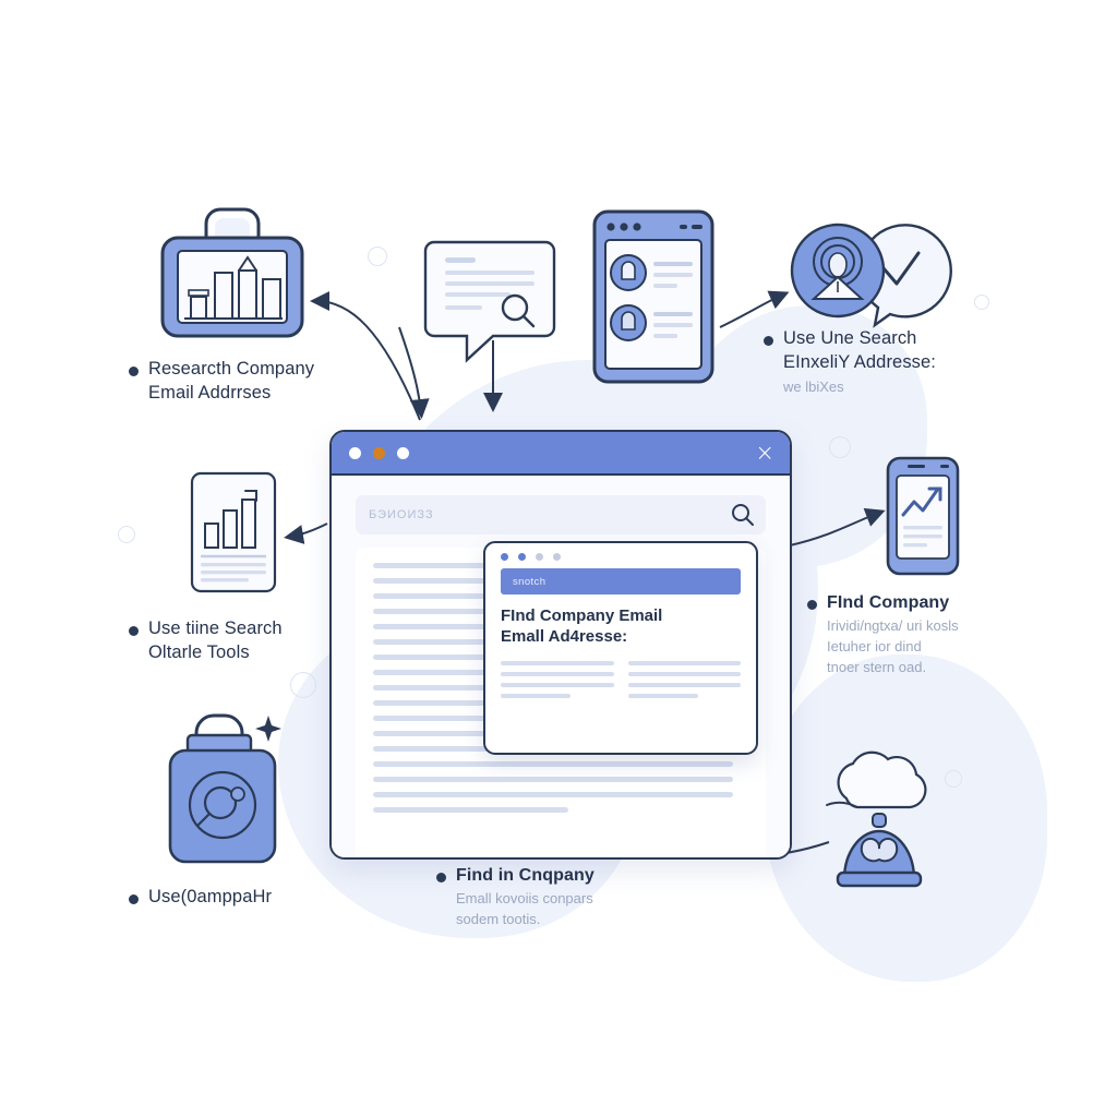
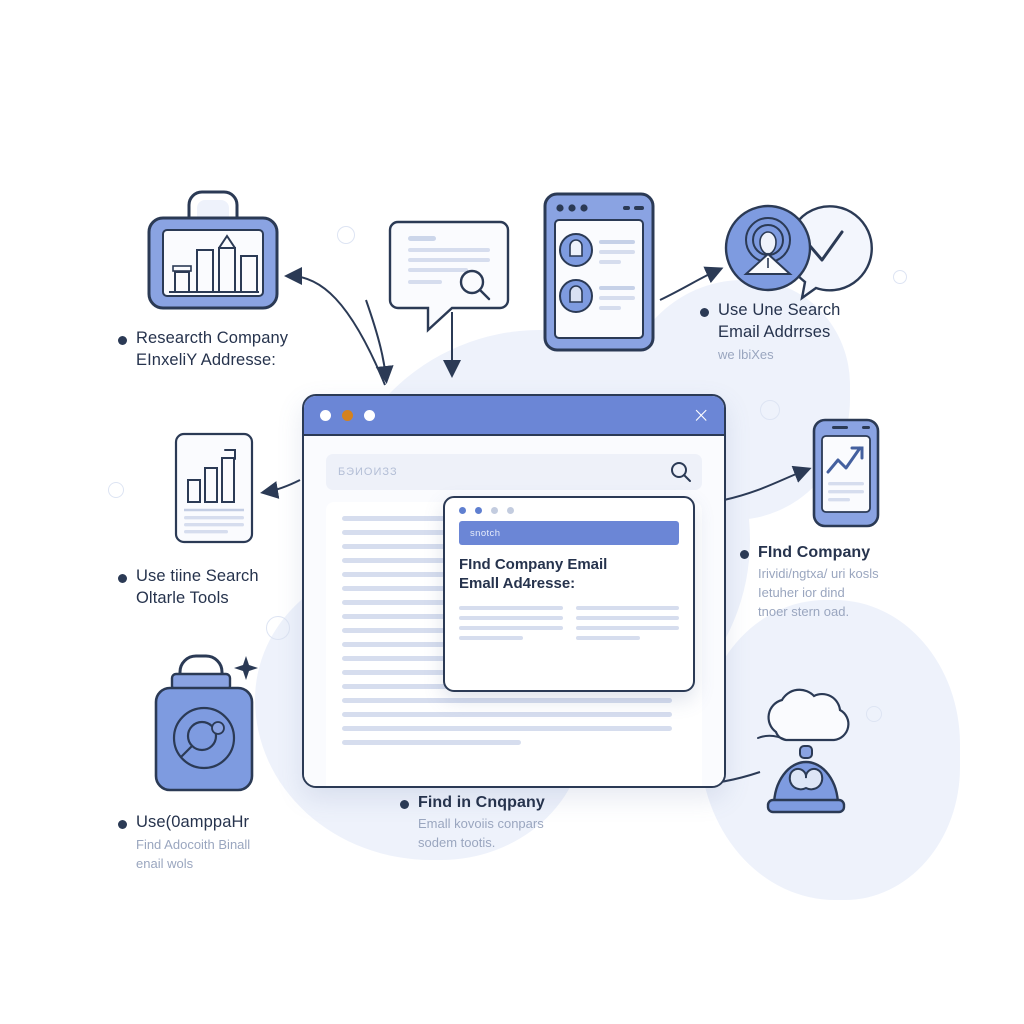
  ×
  БЭИОИЗЗ
  snotch
  FInd Company Email
  Emall Ad4resse:
  Researcth Company
- Email Addrrses
+ EInxeliY Addresse:
  Use Une Search
- EInxeliY Addresse:
+ Email Addrrses
  we lbiXes
  Use tiine Search
  Oltarle Tools
  FInd Company
  Irividi/ngtxa/ uri kosls
  Ietuher ior dind
  tnoer stern oad.
  Use(0amppaHr
+ Find Adocoith Binall
+ enail wols
  Find in Cnqpany
  Emall kovoiis conpars
  sodem tootis.
